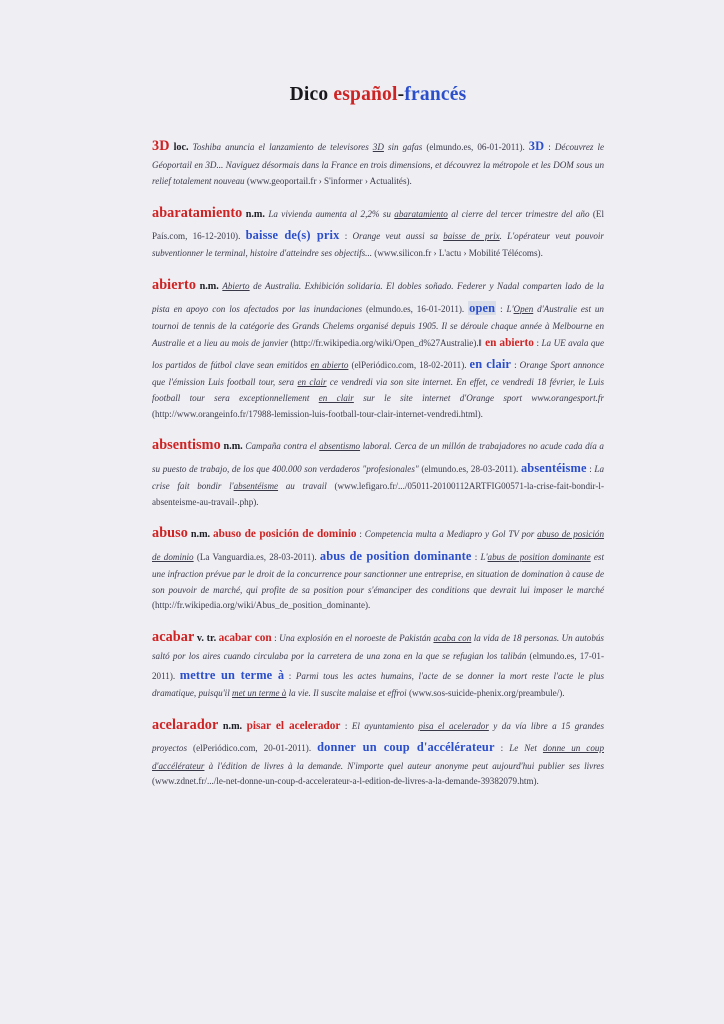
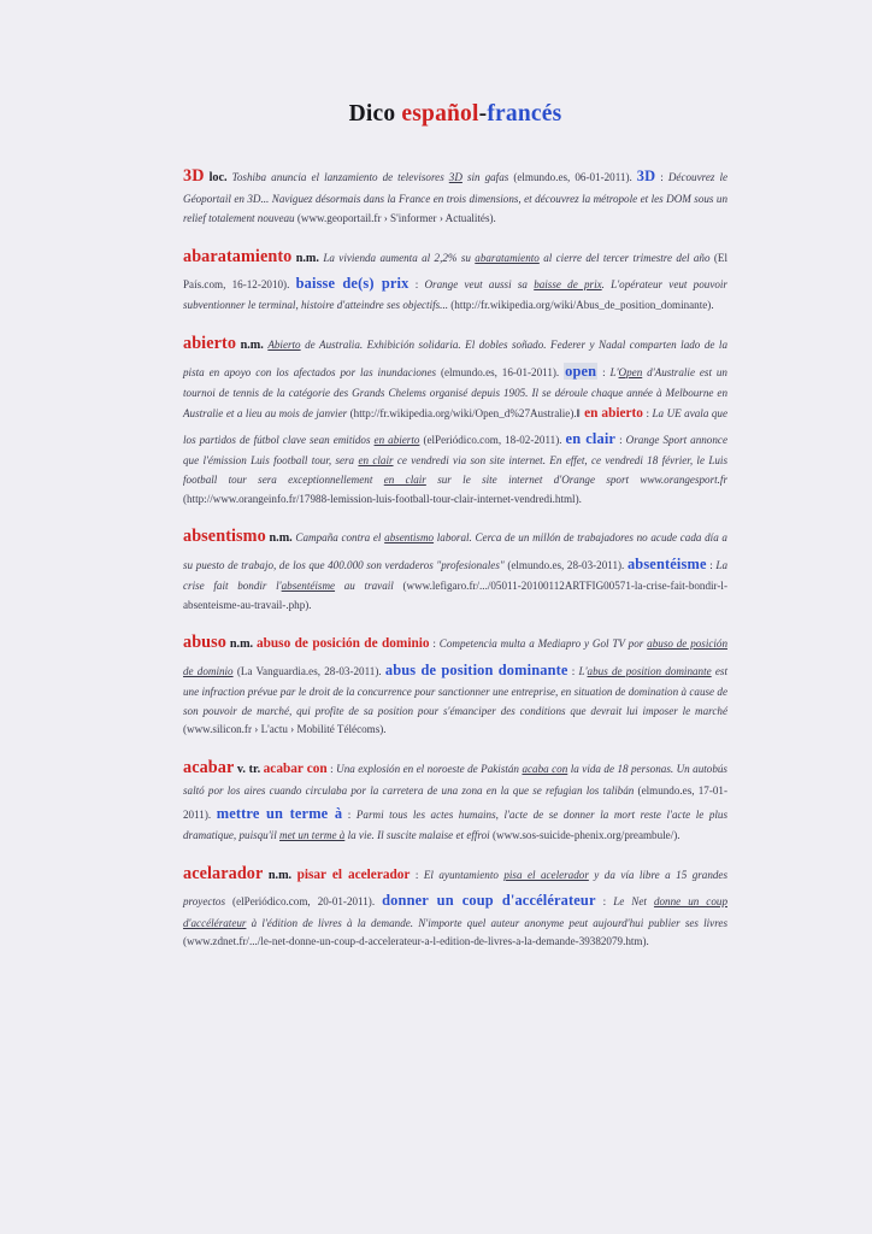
  Dico español-francés
  3D loc. Toshiba anuncia el lanzamiento de televisores 3D sin gafas (elmundo.es, 06-01-2011). 3D : Découvrez le Géoportail en 3D... Naviguez désormais dans la France en trois dimensions, et découvrez la métropole et les DOM sous un relief totalement nouveau (www.geoportail.fr › S'informer › Actualités).
- abaratamiento n.m. La vivienda aumenta al 2,2% su abaratamiento al cierre del tercer trimestre del año (El País.com, 16-12-2010). baisse de(s) prix : Orange veut aussi sa baisse de prix. L'opérateur veut pouvoir subventionner le terminal, histoire d'atteindre ses objectifs... (www.silicon.fr › L'actu › Mobilité Télécoms).
+ abaratamiento n.m. La vivienda aumenta al 2,2% su abaratamiento al cierre del tercer trimestre del año (El País.com, 16-12-2010). baisse de(s) prix : Orange veut aussi sa baisse de prix. L'opérateur veut pouvoir subventionner le terminal, histoire d'atteindre ses objectifs... (http://fr.wikipedia.org/wiki/Abus_de_position_dominante).
  abierto n.m. Abierto de Australia. Exhibición solidaria. El dobles soñado. Federer y Nadal comparten lado de la pista en apoyo con los afectados por las inundaciones (elmundo.es, 16-01-2011). open : L'Open d'Australie est un tournoi de tennis de la catégorie des Grands Chelems organisé depuis 1905. Il se déroule chaque année à Melbourne en Australie et a lieu au mois de janvier (http://fr.wikipedia.org/wiki/Open_d%27Australie).‖ en abierto : La UE avala que los partidos de fútbol clave sean emitidos en abierto (elPeriódico.com, 18-02-2011). en clair : Orange Sport annonce que l'émission Luis football tour, sera en clair ce vendredi via son site internet. En effet, ce vendredi 18 février, le Luis football tour sera exceptionnellement en clair sur le site internet d'Orange sport www.orangesport.fr (http://www.orangeinfo.fr/17988-lemission-luis-football-tour-clair-internet-vendredi.html).
  absentismo n.m. Campaña contra el absentismo laboral. Cerca de un millón de trabajadores no acude cada día a su puesto de trabajo, de los que 400.000 son verdaderos "profesionales" (elmundo.es, 28-03-2011). absentéisme : La crise fait bondir l'absentéisme au travail (www.lefigaro.fr/.../05011-20100112ARTFIG00571-la-crise-fait-bondir-l-absenteisme-au-travail-.php).
- abuso n.m. abuso de posición de dominio : Competencia multa a Mediapro y Gol TV por abuso de posición de dominio (La Vanguardia.es, 28-03-2011). abus de position dominante : L'abus de position dominante est une infraction prévue par le droit de la concurrence pour sanctionner une entreprise, en situation de domination à cause de son pouvoir de marché, qui profite de sa position pour s'émanciper des conditions que devrait lui imposer le marché (http://fr.wikipedia.org/wiki/Abus_de_position_dominante).
+ abuso n.m. abuso de posición de dominio : Competencia multa a Mediapro y Gol TV por abuso de posición de dominio (La Vanguardia.es, 28-03-2011). abus de position dominante : L'abus de position dominante est une infraction prévue par le droit de la concurrence pour sanctionner une entreprise, en situation de domination à cause de son pouvoir de marché, qui profite de sa position pour s'émanciper des conditions que devrait lui imposer le marché (www.silicon.fr › L'actu › Mobilité Télécoms).
  acabar v. tr. acabar con : Una explosión en el noroeste de Pakistán acaba con la vida de 18 personas. Un autobús saltó por los aires cuando circulaba por la carretera de una zona en la que se refugian los talibán (elmundo.es, 17-01-2011). mettre un terme à : Parmi tous les actes humains, l'acte de se donner la mort reste l'acte le plus dramatique, puisqu'il met un terme à la vie. Il suscite malaise et effroi (www.sos-suicide-phenix.org/preambule/).
  acelarador n.m. pisar el acelerador : El ayuntamiento pisa el acelerador y da vía libre a 15 grandes proyectos (elPeriódico.com, 20-01-2011). donner un coup d'accélérateur : Le Net donne un coup d'accélérateur à l'édition de livres à la demande. N'importe quel auteur anonyme peut aujourd'hui publier ses livres (www.zdnet.fr/.../le-net-donne-un-coup-d-accelerateur-a-l-edition-de-livres-a-la-demande-39382079.htm).
